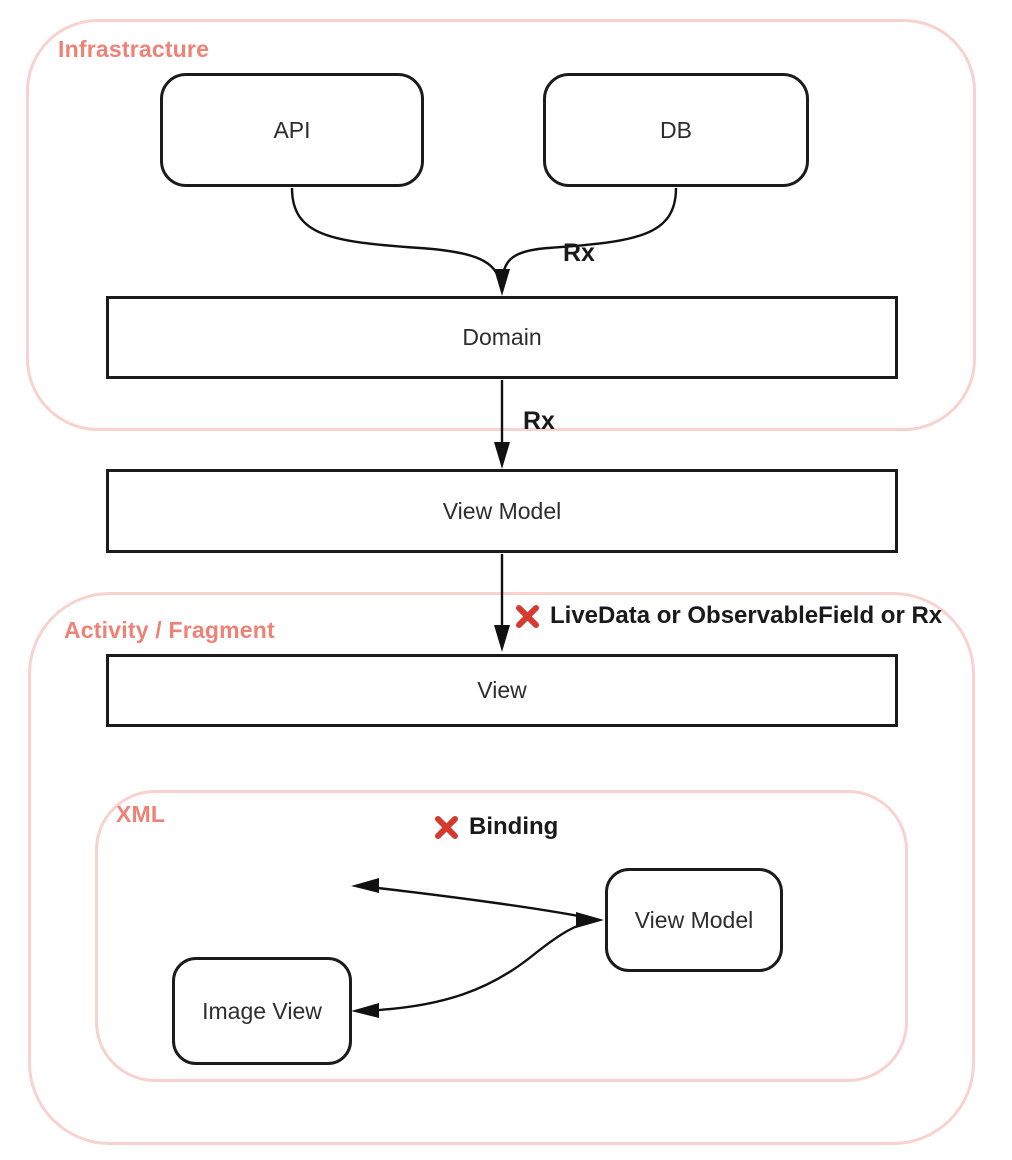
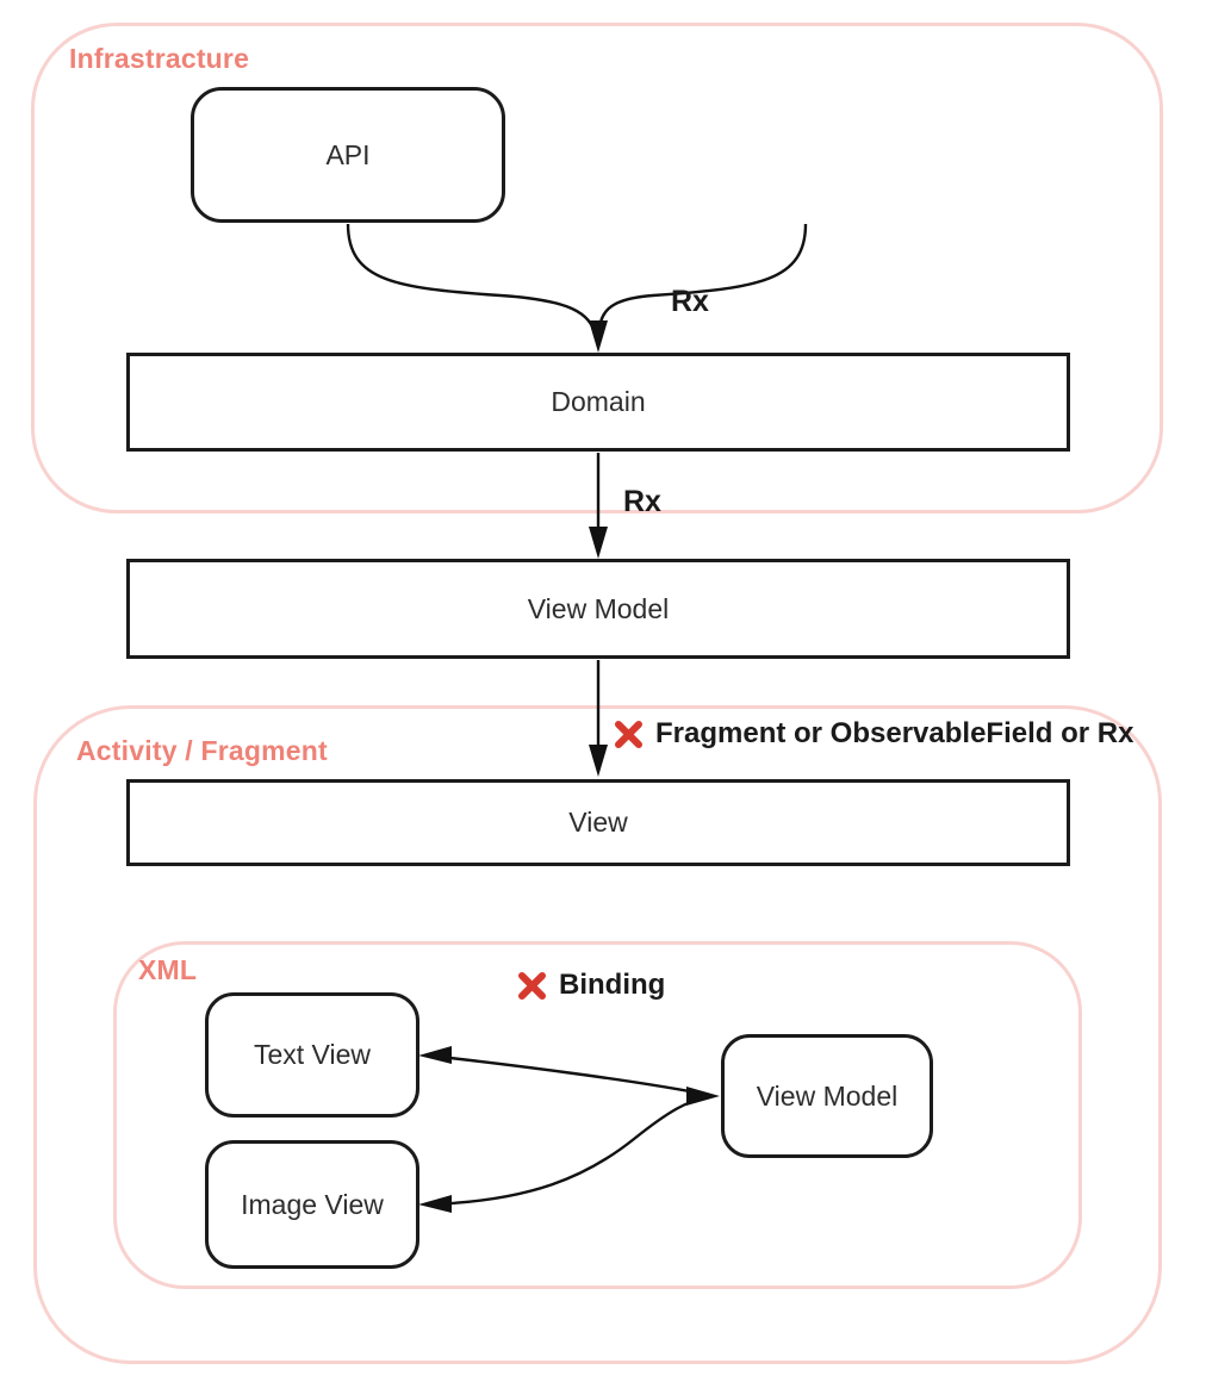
  Infrastracture
  Activity / Fragment
  XML
  API
- DB
  Domain
  View Model
  View
+ Text View
  Image View
  View Model
  Rx
  Rx
- LiveData or ObservableField or Rx
+ Fragment or ObservableField or Rx
  Binding
